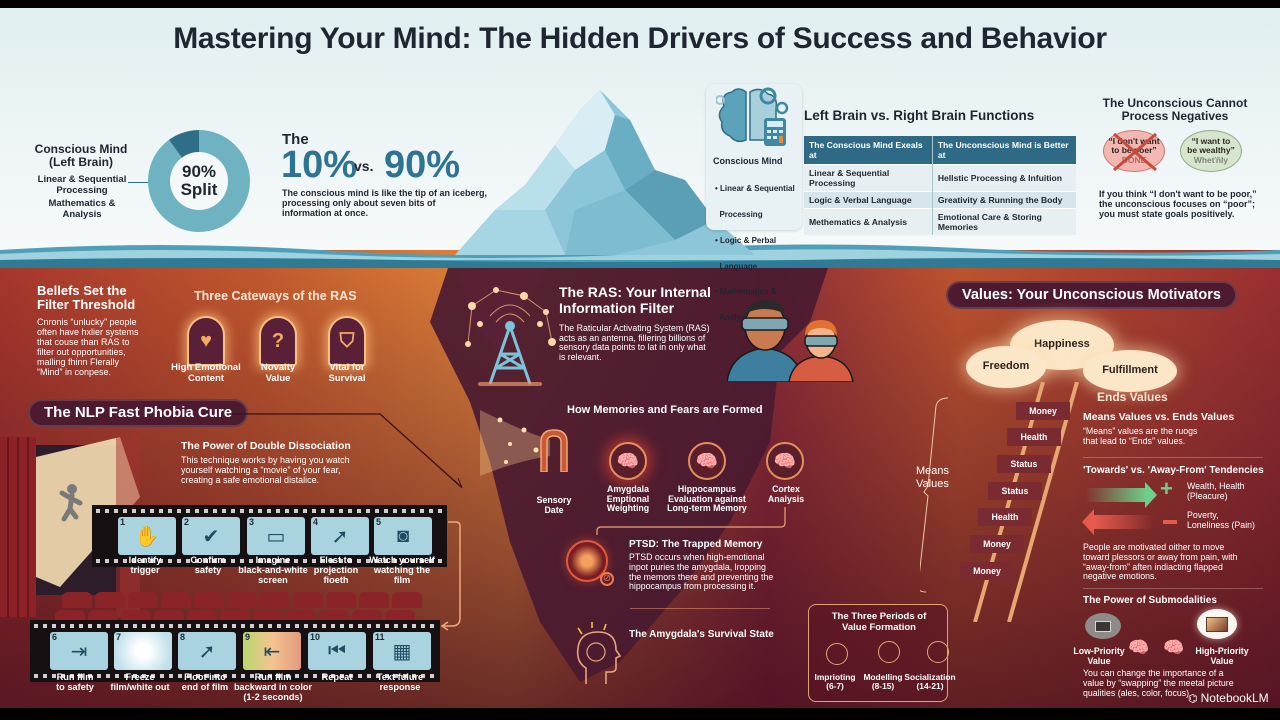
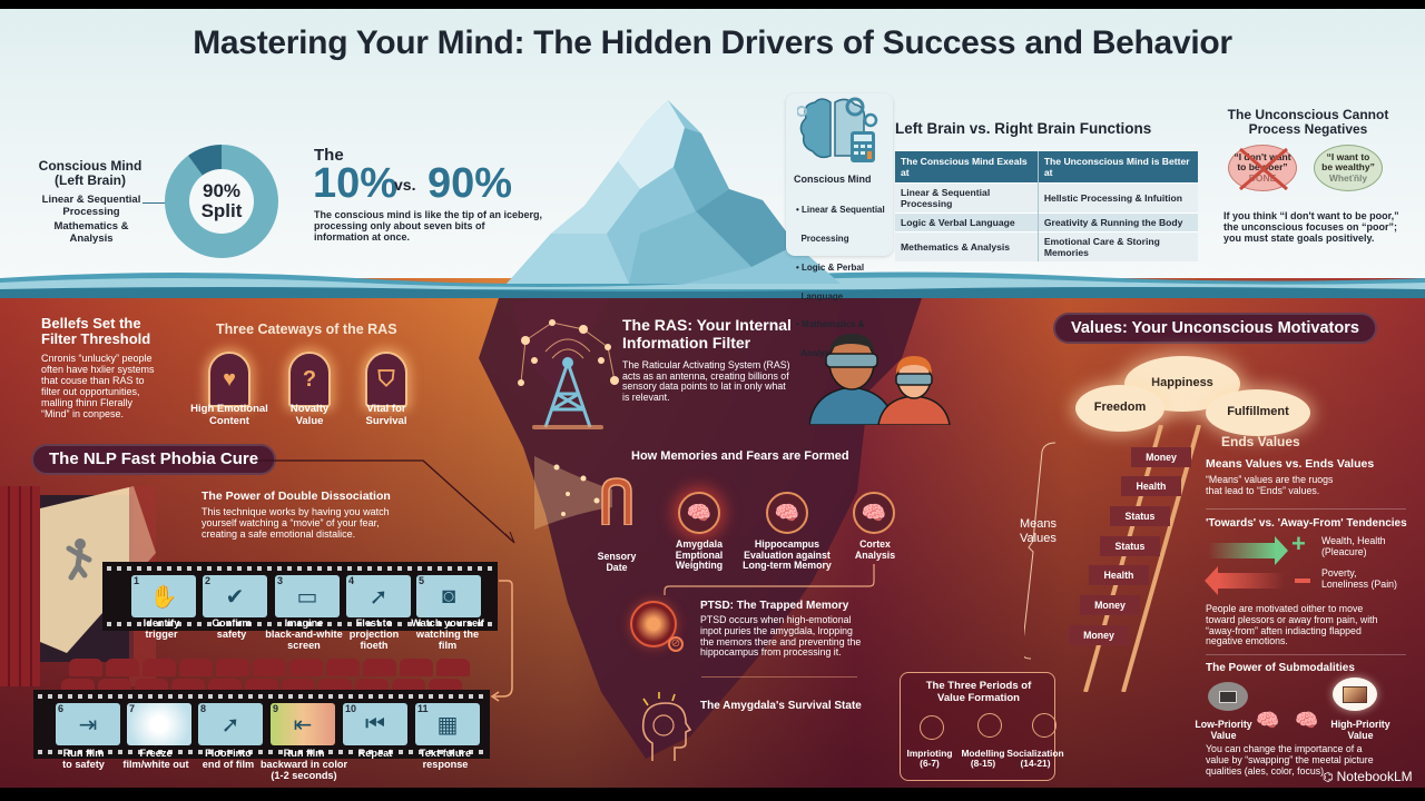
  Mastering Your Mind: The Hidden Drivers of Success and Behavior
  Conscious Mind
  (Left Brain)
  Linear & Sequential
  Processing
  Mathematics &
  Analysis
  90%
  Split
  The
  10%
  vs.
  90%
  The conscious mind is like the tip of an iceberg,
  processing only about seven bits of
  information at once.
  Conscious Mind
  • Linear & Sequential
  Processing
  • Logic & Perbal
  Language
  • Mathematics &
  Analys
  Left Brain vs. Right Brain Functions
  The Conscious Mind Exeals at	The Unconscious Mind is Better at
  Linear & Sequential Processing	Hellstic Processing & Infuition
  Logic & Verbal Language	Greativity & Running the Body
  Methematics & Analysis	Emotional Care & Storing Memories
  The Unconscious Cannot
  Process Negatives
  “Ion't wnt
  to beoer”
  “I want to
  be wealthy”
  Wheťňly
  If you think “I don't want to be poor,”
  the unconscious focuses on “poor”;
  you must state goals positively.
  Bellefs Set the
  Filter Threshold
  Cnronis “unlucky” people
  often have hxlier systems
  that couse than RAS to
  filter out opportunities,
  malling fhinn Flerally
  “Mind” in conpese.
  Three Cateways of the RAS
  ♥
  ?
  ⛉
  High Emotional
  Content
  Novalty
  Value
  Vital for
  Survival
  The RAS: Your Internal
  Information Filter
  The Raticular Activating System (RAS)
- acts as an antenna, fillering billions of
+ acts as an antenna, creating billions of
  sensory data points to lat in only what
  is relevant.
  The NLP Fast Phobia Cure
  The Power of Double Dissociation
  This technique works by having you watch
  yourself watching a “movie” of your fear,
  creating a safe emotional distalice.
  1
  ✋
  2
  ✔
  3
  ▭
  4
  ➚
  5
  ◙
  Identify
  trigger
  Confirm
  safety
  Imagine
  black-and-white
  screen
  Flest to
  projection
  fioeth
  Watch yourself
  watching the
  film
  6
  ⇥
  7
  8
  ➚
  9
  ⇤
  10
  ⏮
  11
  ▦
  Run film
  to safety
  Freeze
  film/white out
  Floot into
  end of film
  Run film
  backward in color
  (1-2 seconds)
  Repeat
  Text fulure
  response
  How Memories and Fears are Formed
  Sensory
  Date
  🧠
  🧠
  🧠
  Amygdala
  Emptional
  Weighting
  Hippocampus
  Evaluation against
  Long-term Memory
  Cortex
  Analysis
  ⊘
  PTSD: The Trapped Memory
  PTSD occurs when high-emotional
  inpot puries the amygdala, lropping
  the memors there and preventing the
  hippocampus from processing it.
  The Amygdala's Survival State
  Values: Your Unconscious Motivators
  Happiness
  Freedom
  Fulfillment
  Ends Values
  Money
  Health
  Status
  Status
  Health
  Money
  Money
  Means
  Values
  Means Values vs. Ends Values
  “Means” values are the ruogs
  that lead to “Ends” values.
  'Towards' vs. 'Away-From' Tendencies
  +
  Wealth, Health
  (Pleacure)
  Poverty,
  Loneliness (Pain)
  People are motivated oither to move
  toward plessors or away from pain, with
  “away-from” aften indiacting flapped
  negative emotions.
  The Power of Submodalities
  🧠
  🧠
  Low-Priority
  Value
  High-Priority
  Value
  You can change the importance of a
  value by “swapping” the meetal picture
  qualities (ales, color, focus).
  The Three Periods of
  Value Formation
  Imprioting
  (6-7)
  Modelling
  (8-15)
  Socialization
  (14-21)
  ⌬ NotebookLM
